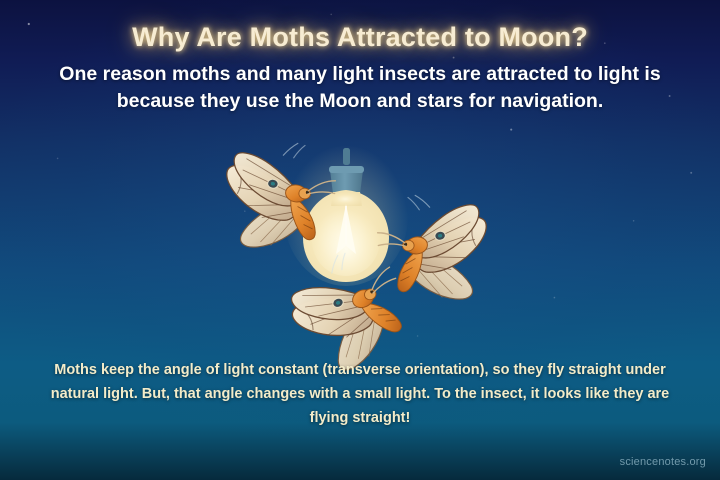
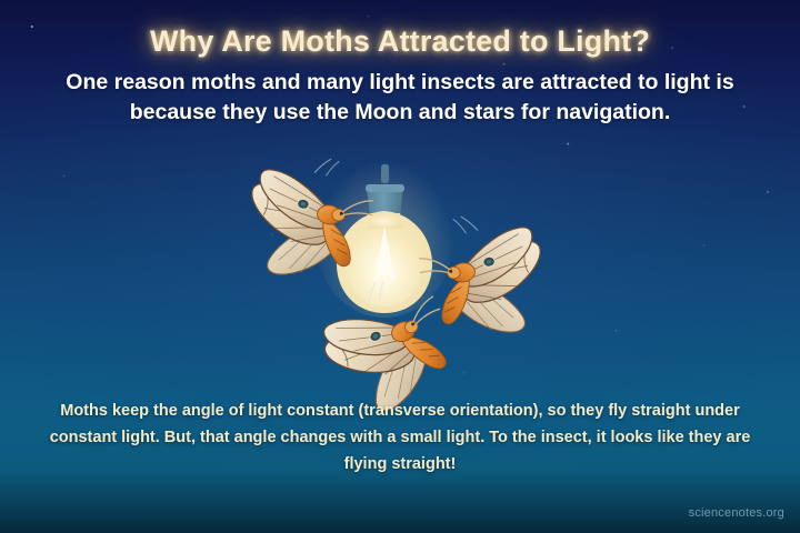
- Why Are Moths Attracted to Moon?
+ Why Are Moths Attracted to Light?
  One reason moths and many light insects are attracted to light is because they use the Moon and stars for navigation.
- Moths keep the angle of light constant (transverse orientation), so they fly straight under natural light. But, that angle changes with a small light. To the insect, it looks like they are flying straight!
+ Moths keep the angle of light constant (transverse orientation), so they fly straight under constant light. But, that angle changes with a small light. To the insect, it looks like they are flying straight!
  sciencenotes.org
